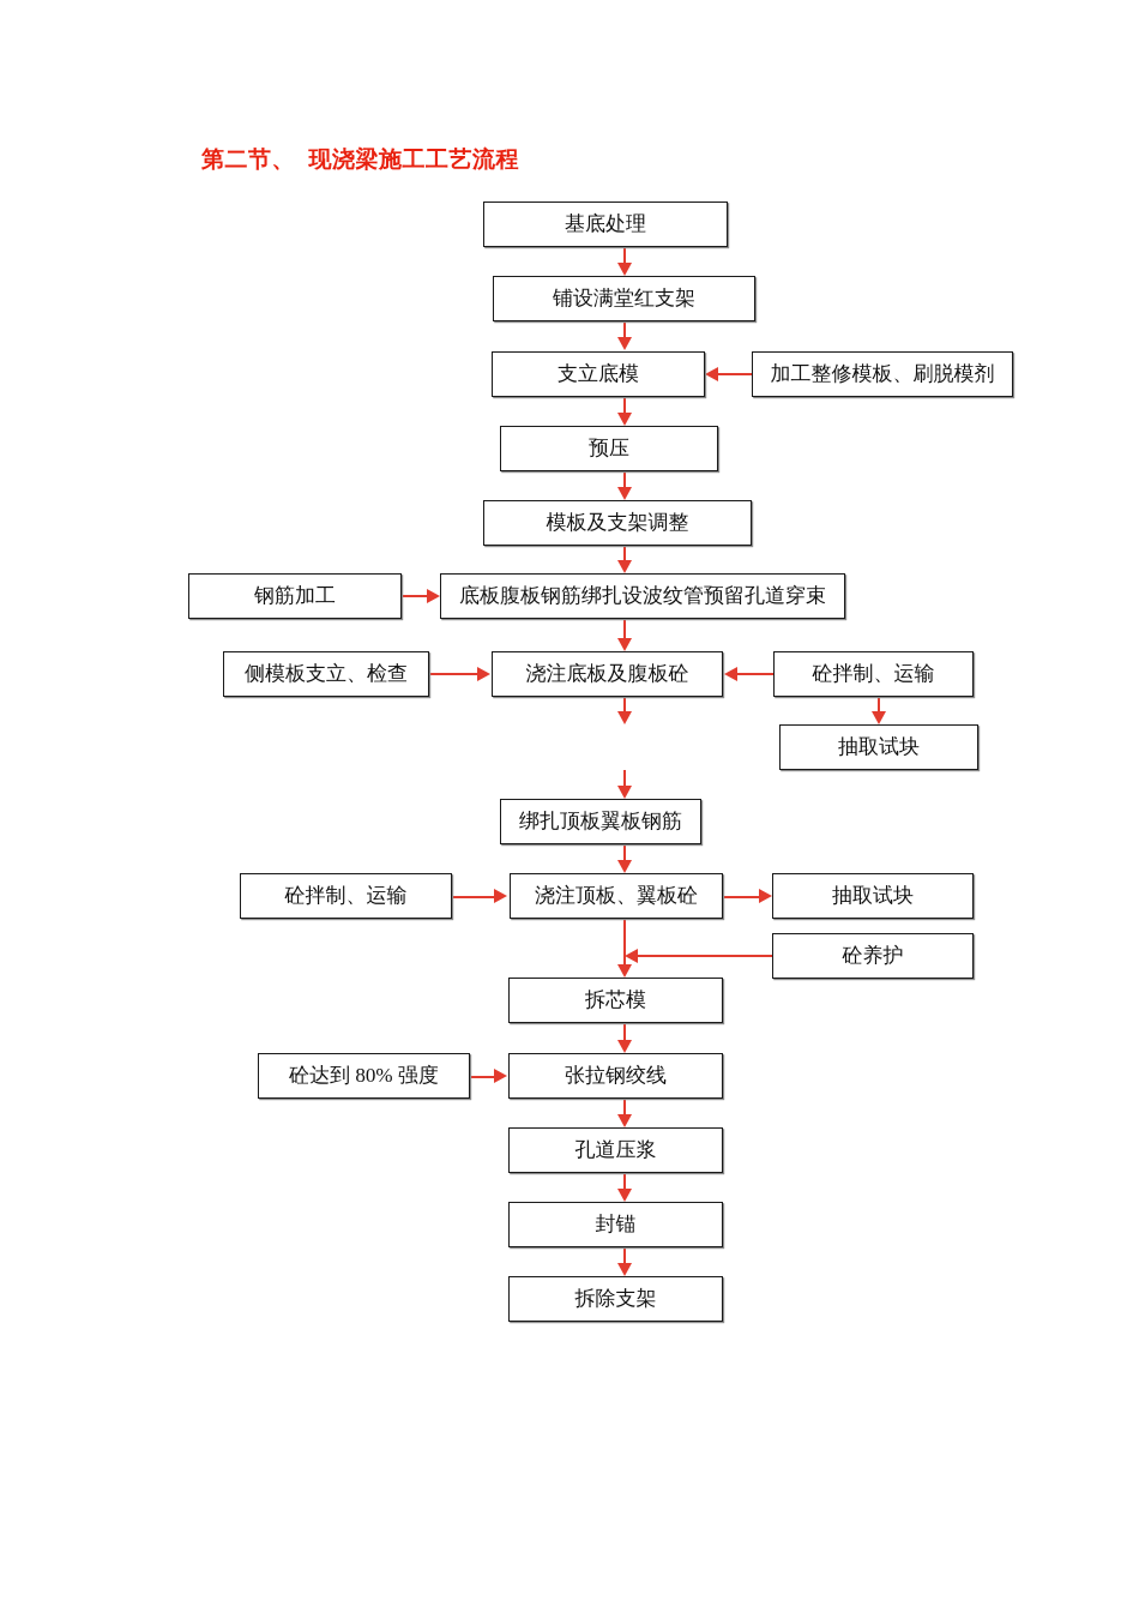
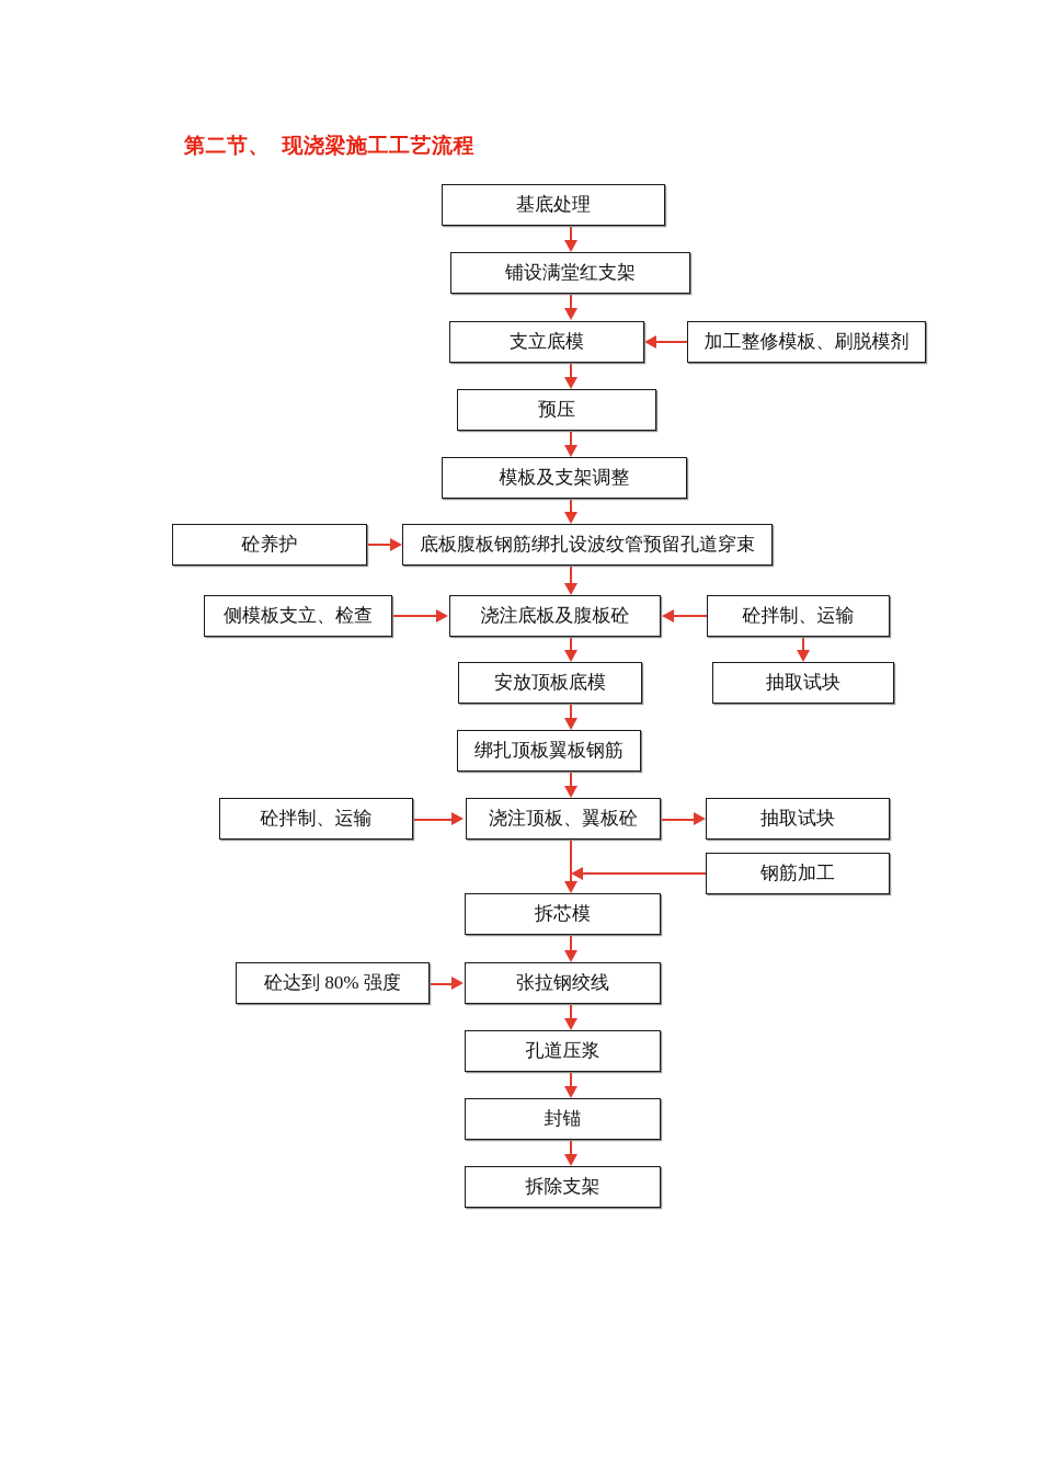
  第二节、 现浇梁施工工艺流程
  基底处理
  铺设满堂红支架
  支立底模
  预压
  模板及支架调整
  底板腹板钢筋绑扎设波纹管预留孔道穿束
  浇注底板及腹板砼
+ 安放顶板底模
  绑扎顶板翼板钢筋
  浇注顶板、翼板砼
  拆芯模
  张拉钢绞线
  孔道压浆
  封锚
  拆除支架
  加工整修模板、刷脱模剂
- 钢筋加工
+ 砼养护
  侧模板支立、检查
  砼拌制、运输
  抽取试块
  砼拌制、运输
  抽取试块
- 砼养护
+ 钢筋加工
  砼达到 80% 强度
